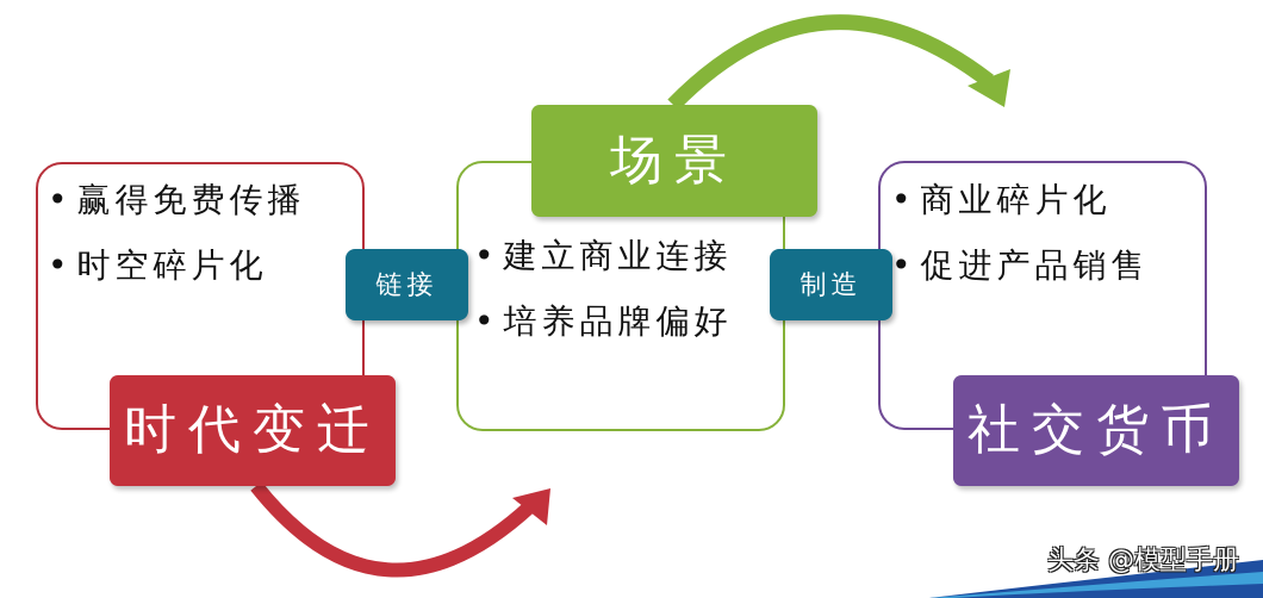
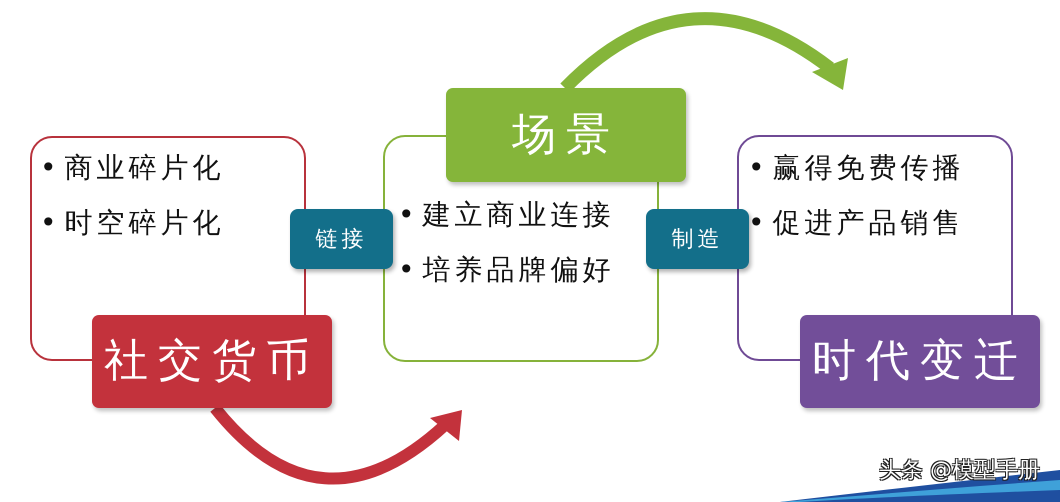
- 赢得免费传播
+ 商业碎片化
  时空碎片化
  建立商业连接
  培养品牌偏好
- 商业碎片化
+ 赢得免费传播
  促进产品销售
- 时代变迁
+ 社交货币
  场景
- 社交货币
+ 时代变迁
  链接
  制造
  头条 @模型手册
